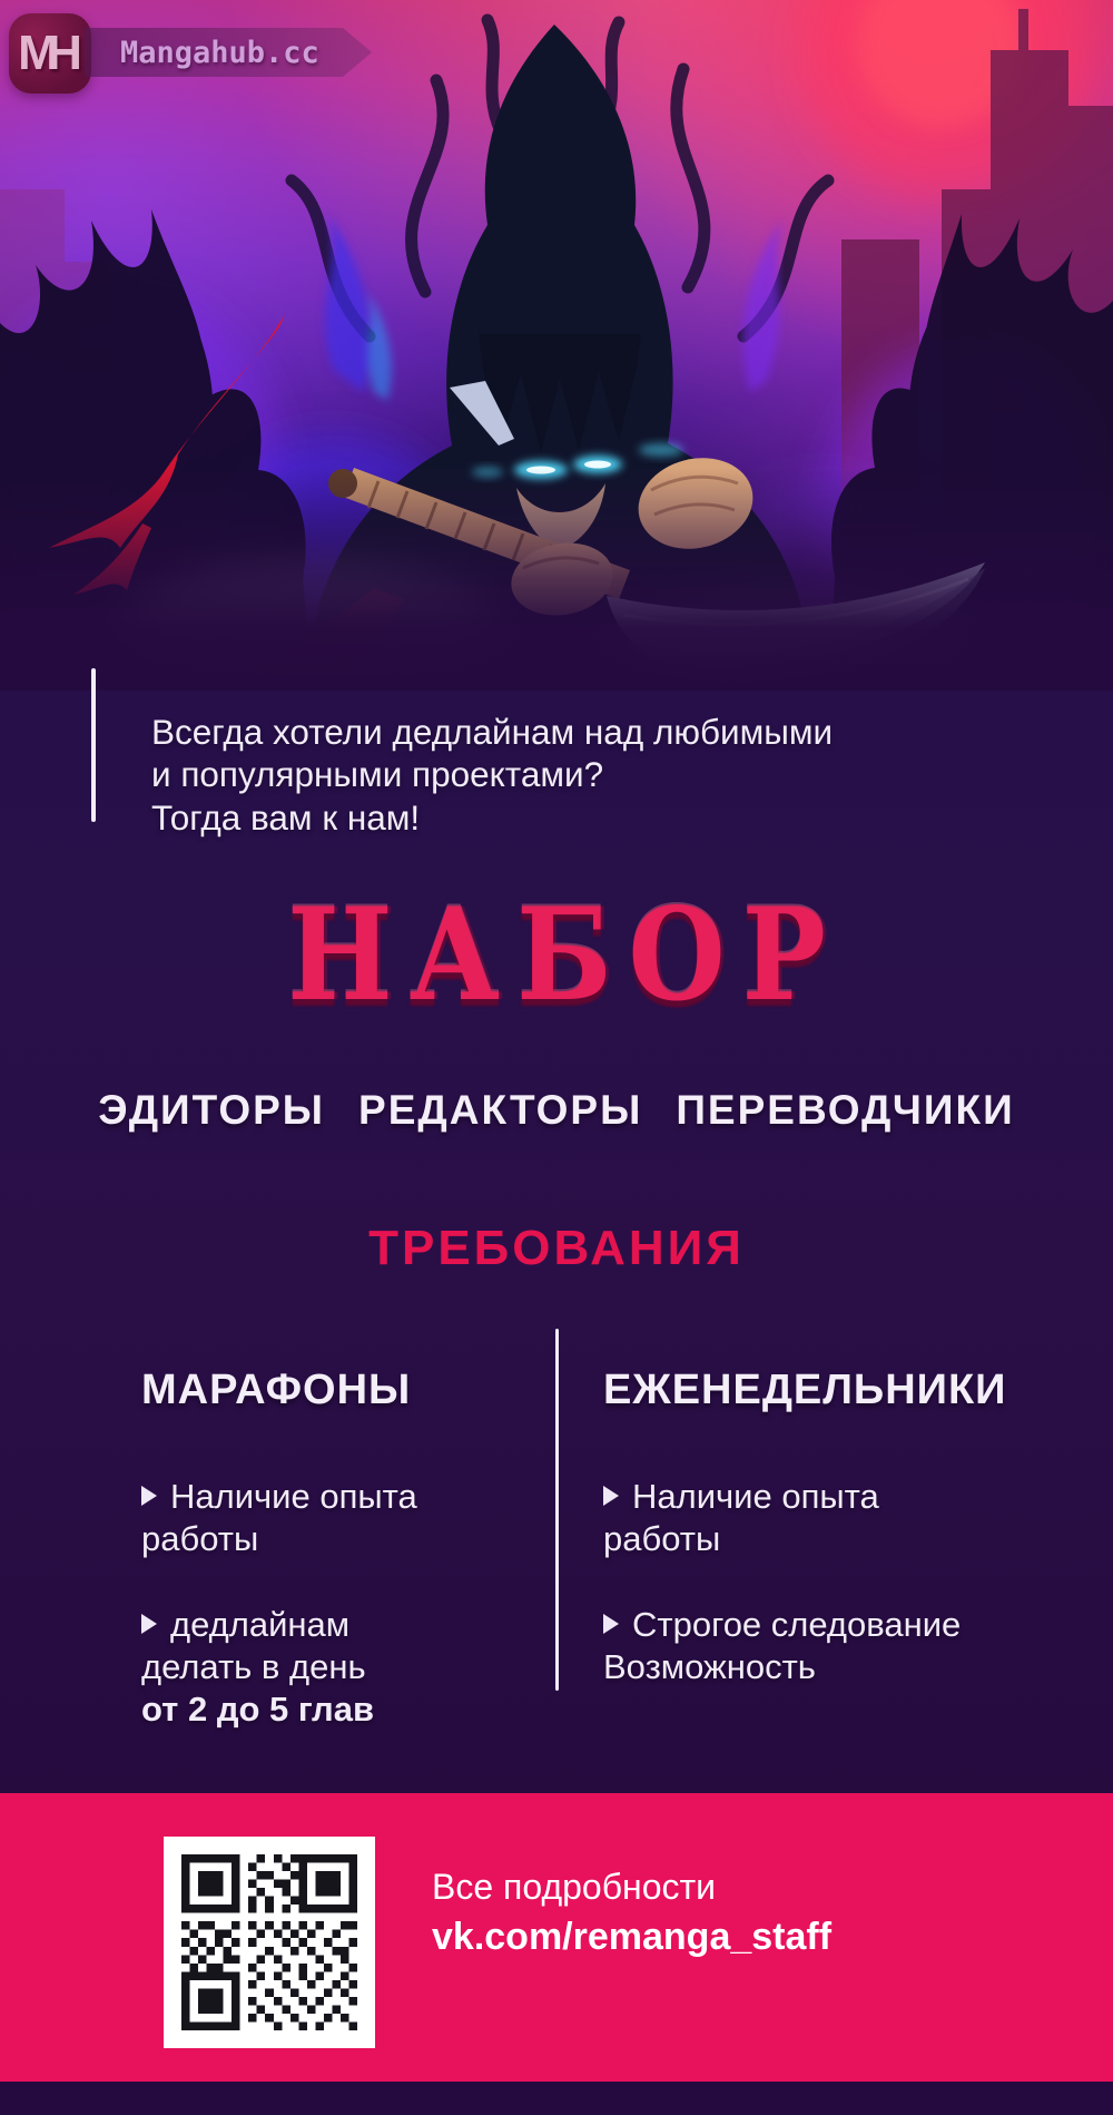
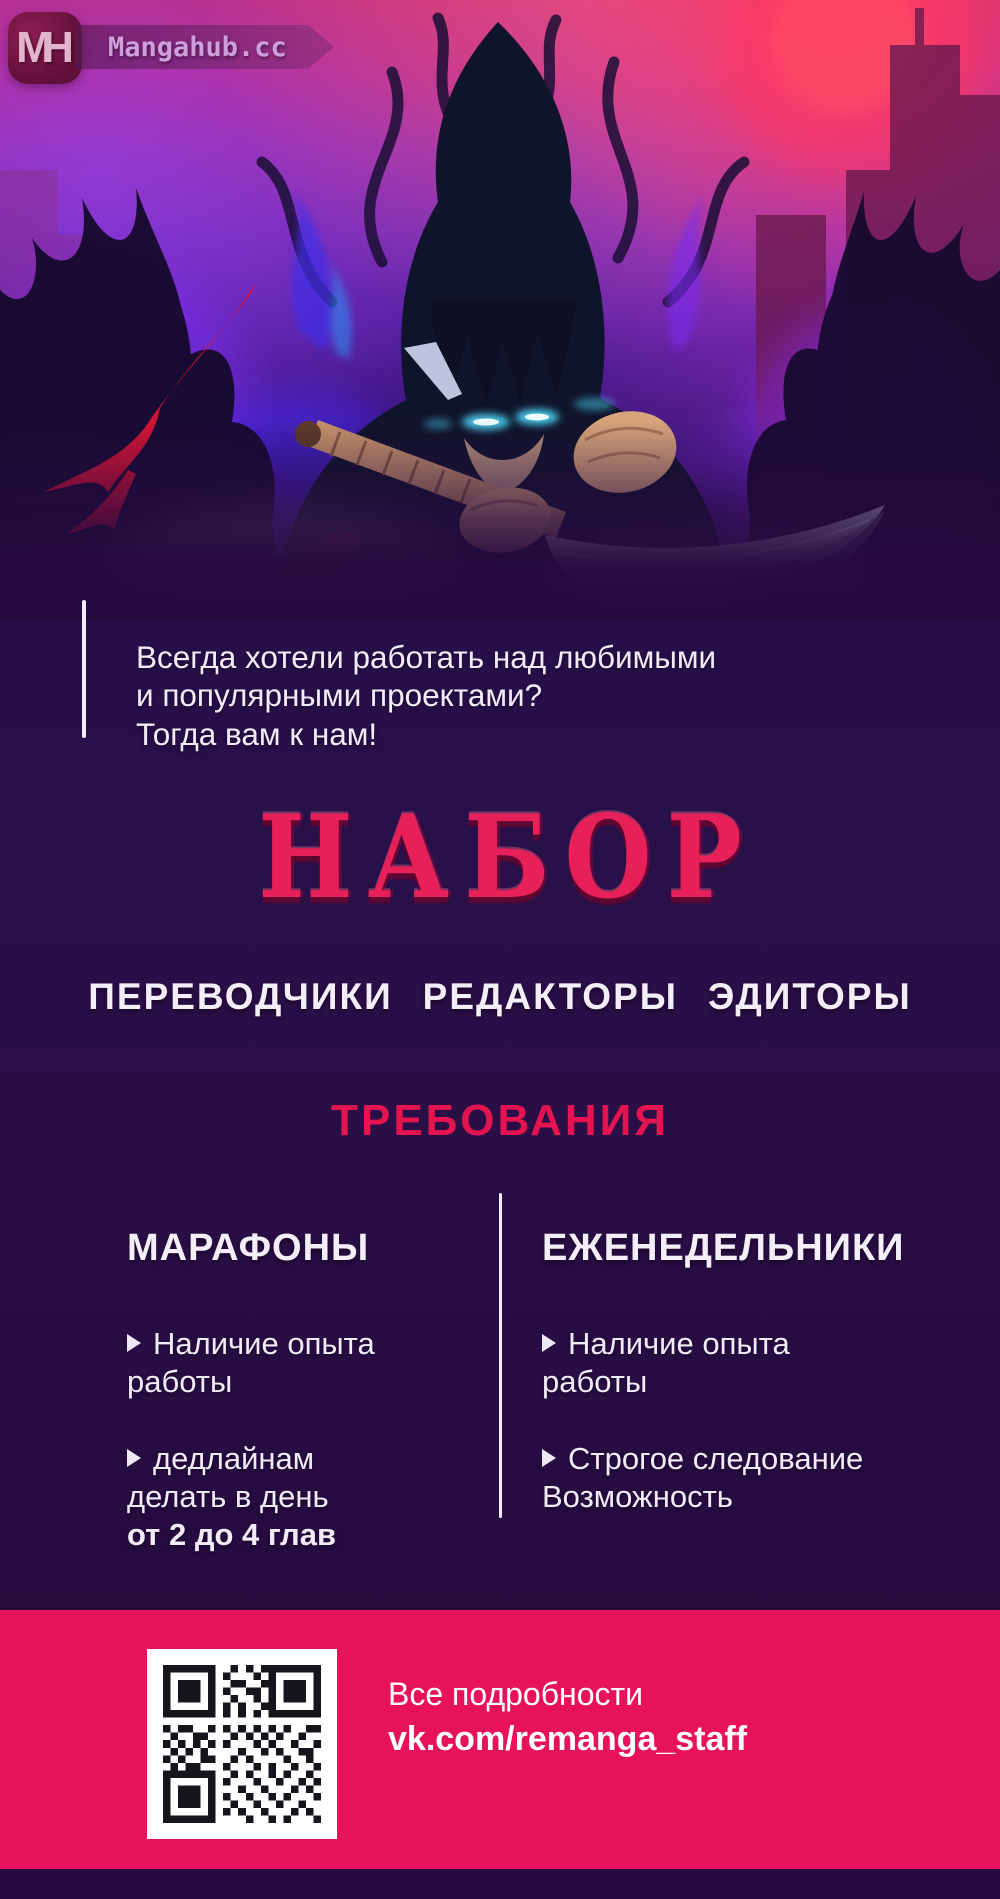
  MH
  Mangahub.cc
- Всегда хотели дедлайнам над любимыми
+ Всегда хотели работать над любимыми
  и популярными проектами?
  Тогда вам к нам!
  НАБОР
- ЭДИТОРЫ
+ ПЕРЕВОДЧИКИ
  РЕДАКТОРЫ
- ПЕРЕВОДЧИКИ
+ ЭДИТОРЫ
  ТРЕБОВАНИЯ
  МАРАФОНЫ
  Наличие опыта
  работы
  дедлайнам
  делать в день
- от 2 до 5 глав
+ от 2 до 4 глав
  ЕЖЕНЕДЕЛЬНИКИ
  Наличие опыта
  работы
  Строгое следование
  Возможность
  Все подробности
  vk.com/remanga_staff
